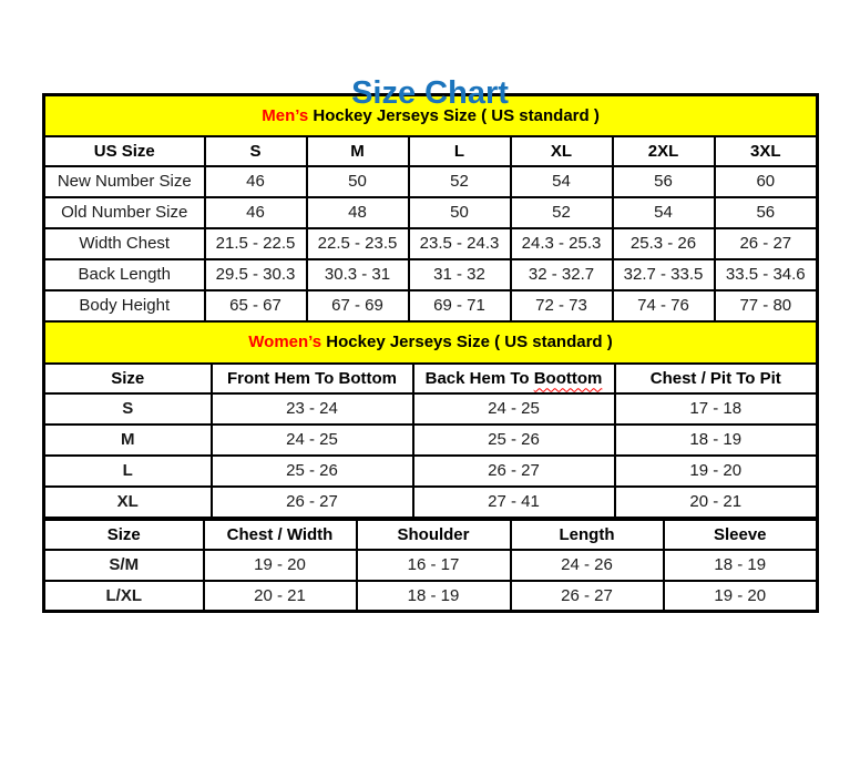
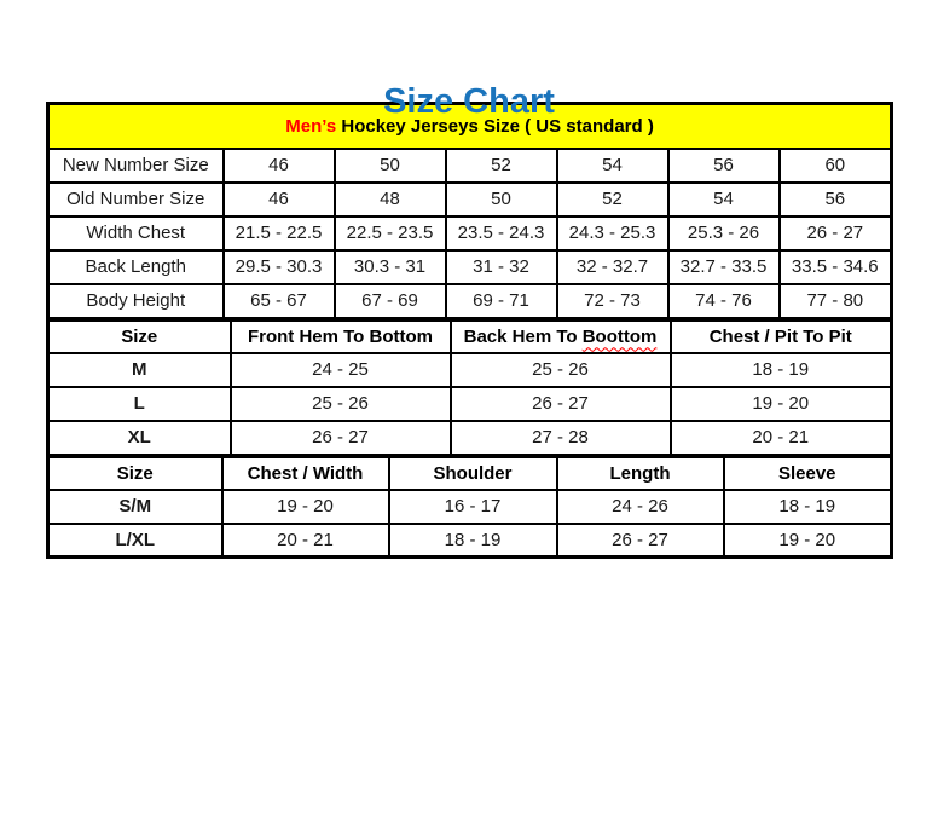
  Size Chart
  Men’s Hockey Jerseys Size ( US standard )
- US Size	S	M	L	XL	2XL	3XL
  New Number Size	46	50	52	54	56	60
  Old Number Size	46	48	50	52	54	56
  Width Chest	21.5 - 22.5	22.5 - 23.5	23.5 - 24.3	24.3 - 25.3	25.3 - 26	26 - 27
  Back Length	29.5 - 30.3	30.3 - 31	31 - 32	32 - 32.7	32.7 - 33.5	33.5 - 34.6
  Body Height	65 - 67	67 - 69	69 - 71	72 - 73	74 - 76	77 - 80
- Women’s Hockey Jerseys Size ( US standard )
  Size	Front Hem To Bottom	Back Hem To Boottom	Chest / Pit To Pit
- S	23 - 24	24 - 25	17 - 18
  M	24 - 25	25 - 26	18 - 19
  L	25 - 26	26 - 27	19 - 20
- XL	26 - 27	27 - 41	20 - 21
+ XL	26 - 27	27 - 28	20 - 21
  Size	Chest / Width	Shoulder	Length	Sleeve
  S/M	19 - 20	16 - 17	24 - 26	18 - 19
  L/XL	20 - 21	18 - 19	26 - 27	19 - 20
